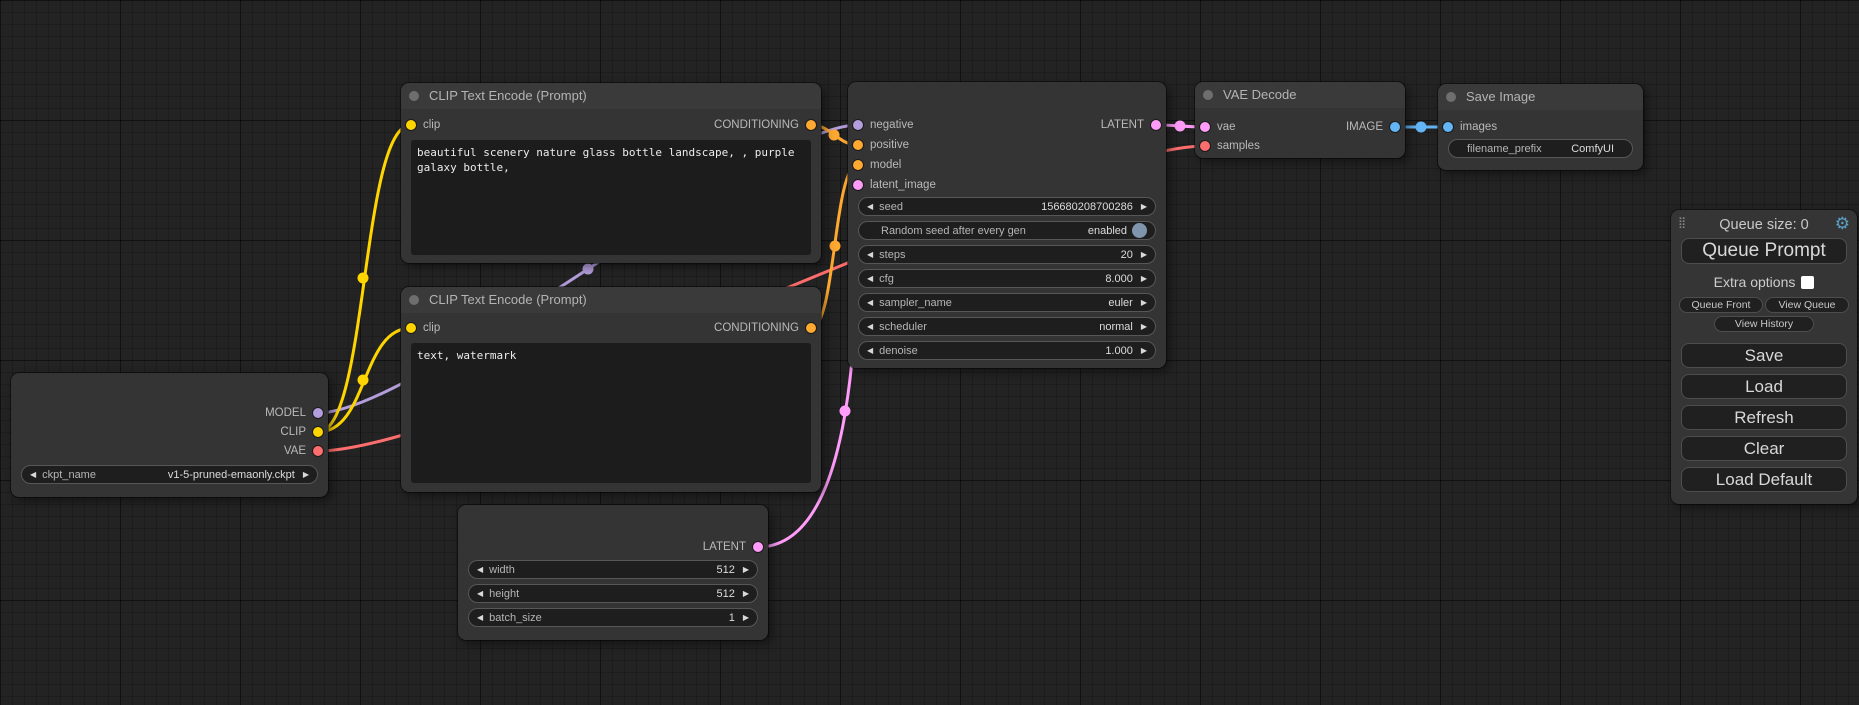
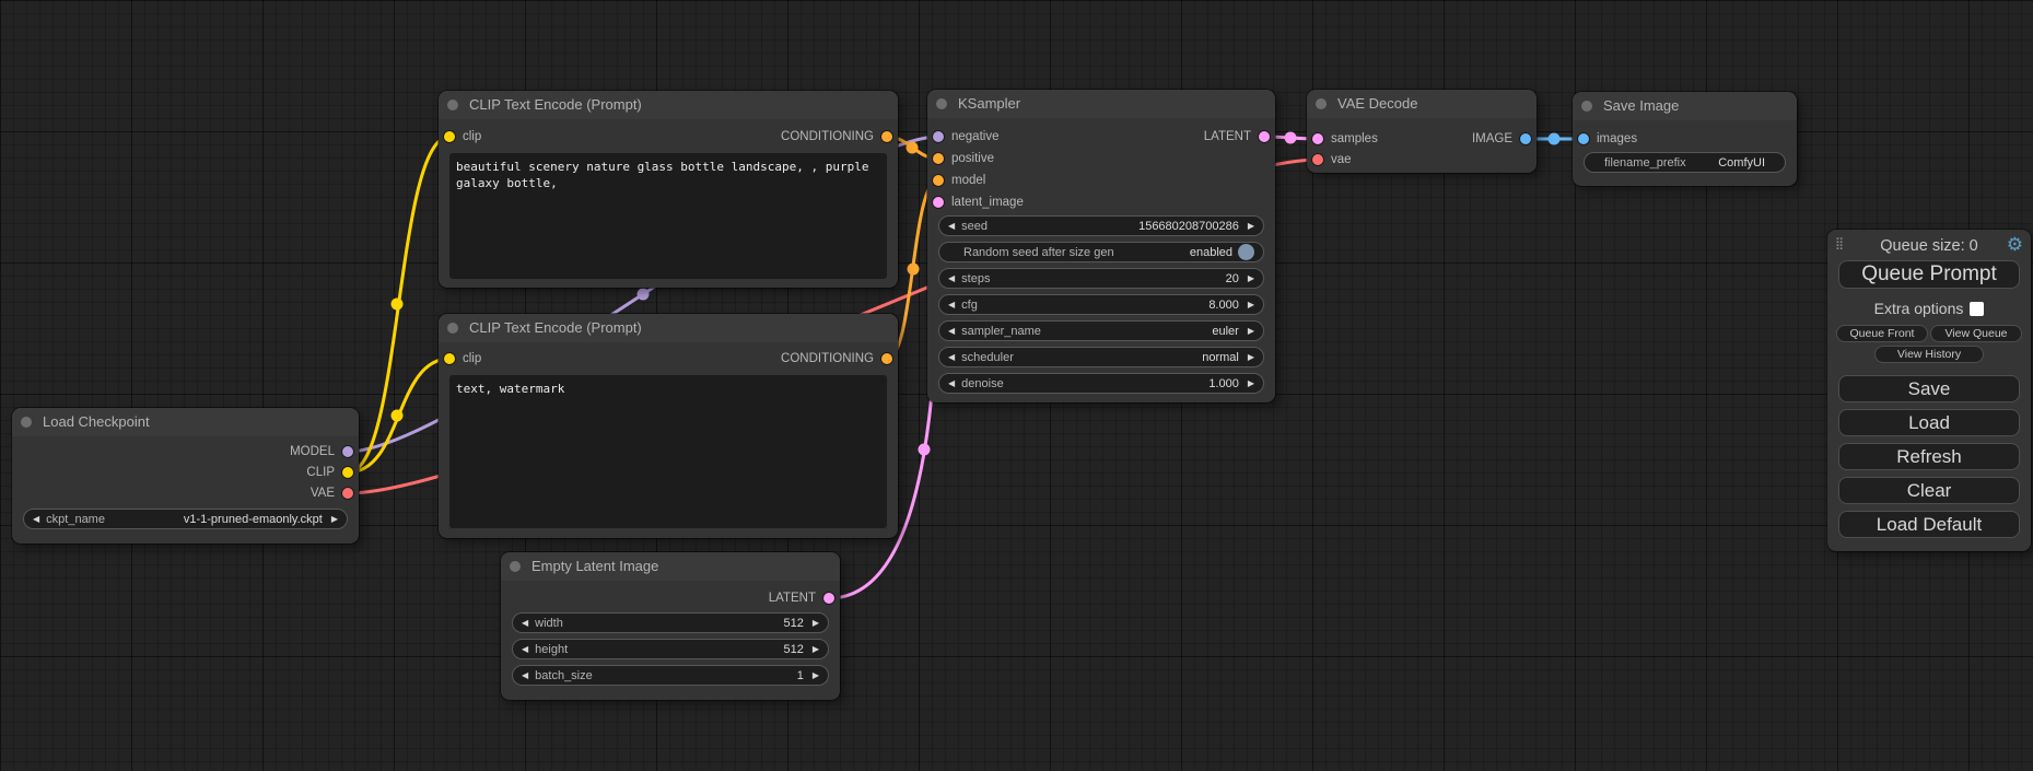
+ Load Checkpoint
  MODEL
  CLIP
  VAE
  ◀
  ckpt_name
- v1-5-pruned-emaonly.ckpt
+ v1-1-pruned-emaonly.ckpt
  ▶
  CLIP Text Encode (Prompt)
  clip
  CONDITIONING
  CLIP Text Encode (Prompt)
  clip
  CONDITIONING
  text, watermark
+ Empty Latent Image
  LATENT
  ◀
  width
  512
  ▶
  ◀
  height
  512
  ▶
  ◀
  batch_size
  1
  ▶
+ KSampler
  negative
  LATENT
  positive
  model
  latent_image
  ◀
  seed
  156680208700286
  ▶
- Random seed after every gen
+ Random seed after size gen
  enabled
  ◀
  steps
  20
  ▶
  ◀
  cfg
  8.000
  ▶
  ◀
  sampler_name
  euler
  ▶
  ◀
  scheduler
  normal
  ▶
  ◀
  denoise
  1.000
  ▶
  VAE Decode
- vae
+ samples
  IMAGE
- samples
+ vae
  Save Image
  images
  filename_prefix
  ComfyUI
  ⣿
  Queue size: 0
  ⚙
  Queue Prompt
  Extra options
  Queue Front
  View Queue
  View History
  Save
  Load
  Refresh
  Clear
  Load Default
